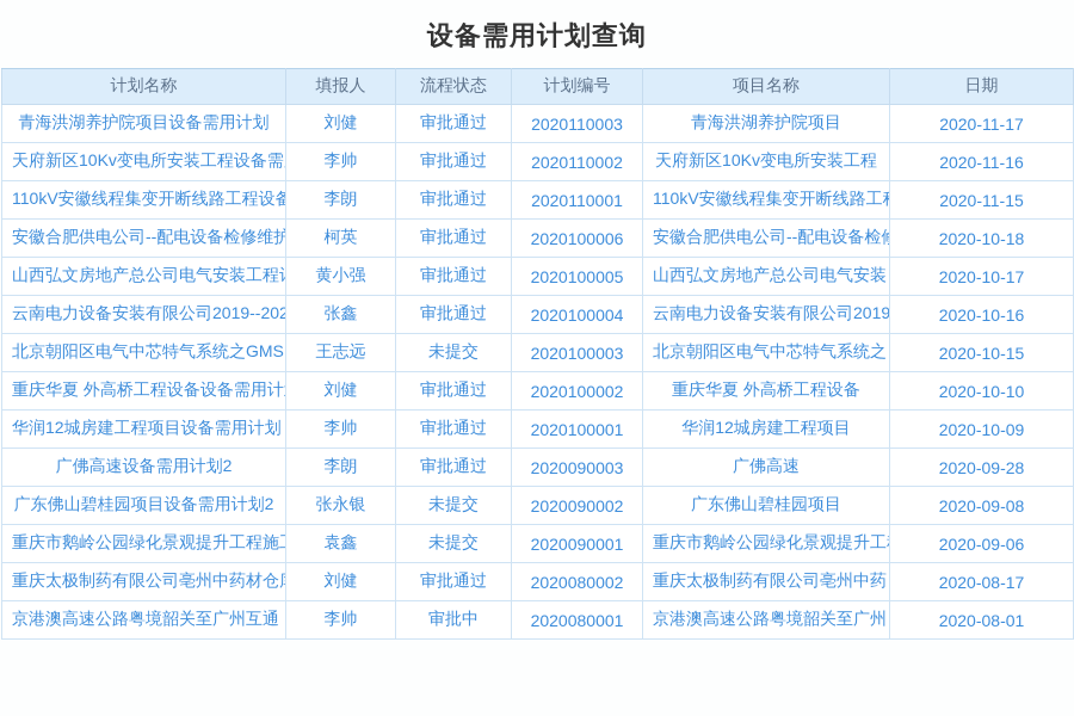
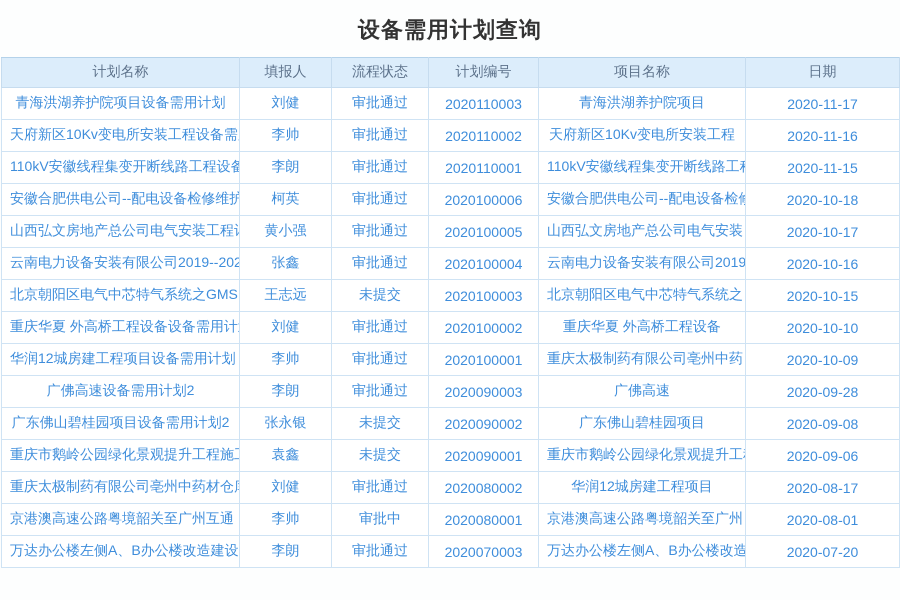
  设备需用计划查询
  计划名称	填报人	流程状态	计划编号	项目名称	日期
  青海洪湖养护院项目设备需用计划	刘健	审批通过	2020110003	青海洪湖养护院项目	2020-11-17
  天府新区10Kv变电所安装工程设备需	李帅	审批通过	2020110002	天府新区10Kv变电所安装工程	2020-11-16
  110kV安徽线程集变开断线路工程设备	李朗	审批通过	2020110001	110kV安徽线程集变开断线路工	2020-11-15
  安徽合肥供电公司--配电设备检修维护	柯英	审批通过	2020100006	安徽合肥供电公司--配电设备检	2020-10-18
  山西弘文房地产总公司电气安装工程	黄小强	审批通过	2020100005	山西弘文房地产总公司电气安装	2020-10-17
  云南电力设备安装有限公司2019--202	张鑫	审批通过	2020100004	云南电力设备安装有限公司2019	2020-10-16
  北京朝阳区电气中芯特气系统之GMS	王志远	未提交	2020100003	北京朝阳区电气中芯特气系统之	2020-10-15
  重庆华夏 外高桥工程设备设备需用计	刘健	审批通过	2020100002	重庆华夏 外高桥工程设备	2020-10-10
- 华润12城房建工程项目设备需用计划	李帅	审批通过	2020100001	华润12城房建工程项目	2020-10-09
+ 华润12城房建工程项目设备需用计划	李帅	审批通过	2020100001	重庆太极制药有限公司亳州中药	2020-10-09
  广佛高速设备需用计划2	李朗	审批通过	2020090003	广佛高速	2020-09-28
  广东佛山碧桂园项目设备需用计划2	张永银	未提交	2020090002	广东佛山碧桂园项目	2020-09-08
  重庆市鹅岭公园绿化景观提升工程施	袁鑫	未提交	2020090001	重庆市鹅岭公园绿化景观提升工	2020-09-06
- 重庆太极制药有限公司亳州中药材仓	刘健	审批通过	2020080002	重庆太极制药有限公司亳州中药	2020-08-17
+ 重庆太极制药有限公司亳州中药材仓	刘健	审批通过	2020080002	华润12城房建工程项目	2020-08-17
  京港澳高速公路粤境韶关至广州互通	李帅	审批中	2020080001	京港澳高速公路粤境韶关至广州	2020-08-01
+ 万达办公楼左侧A、B办公楼改造建设	李朗	审批通过	2020070003	万达办公楼左侧A、B办公楼改造	2020-07-20
